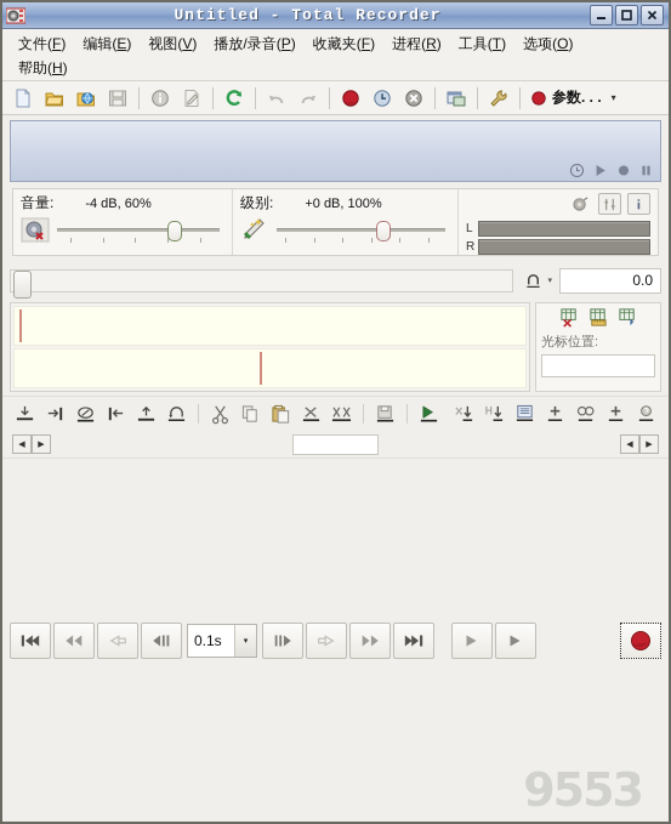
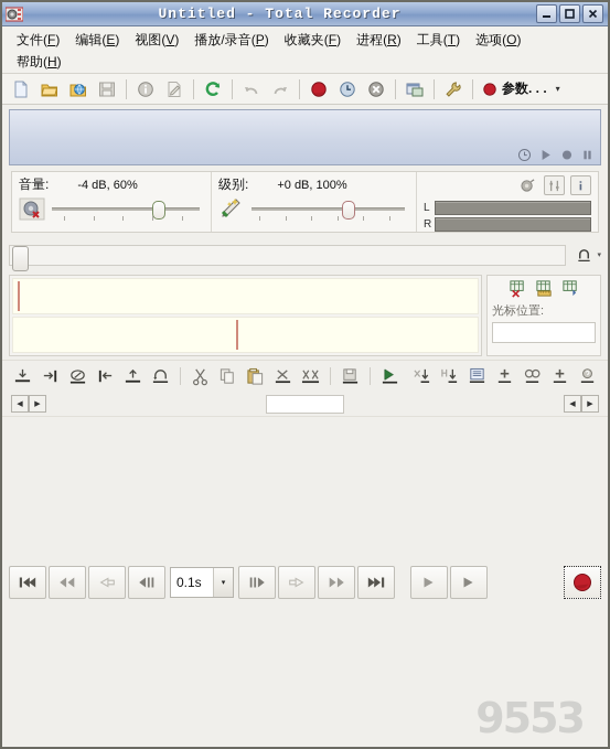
  Untitled - Total Recorder
  文件(F)
  编辑(E)
  视图(V)
  播放/录音(P)
  收藏夹(F)
  进程(R)
  工具(T)
  选项(O)
  帮助(H)
  参数. . .
  ▾
  音量:
  -4 dB, 60%
  级别:
  +0 dB, 100%
  L
  R
- 0.0
  光标位置:
  0.1s
  9553
